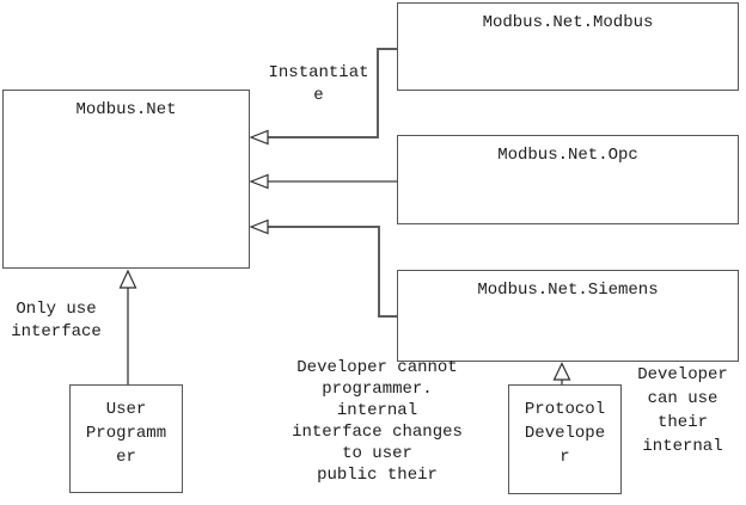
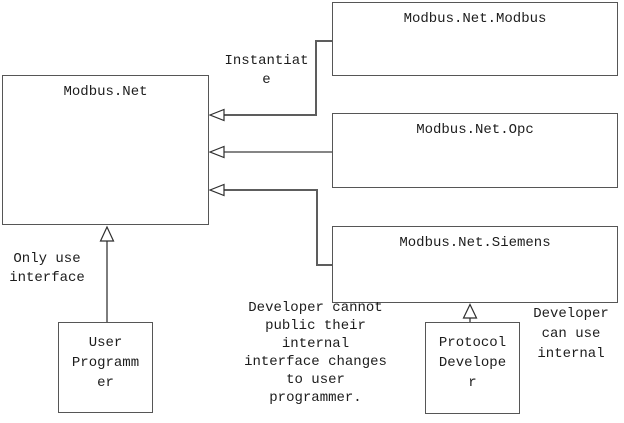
  Modbus.Net
  Modbus.Net.Modbus
  Modbus.Net.Opc
  Modbus.Net.Siemens
  User
  Programm
  er
  Protocol
  Develope
  r
  Instantiat
  e
  Only use
  interface
  Developer cannot
- programmer.
+ public their
  internal
  interface changes
  to user
- public their
+ programmer.
  Developer
  can use
- their
  internal
